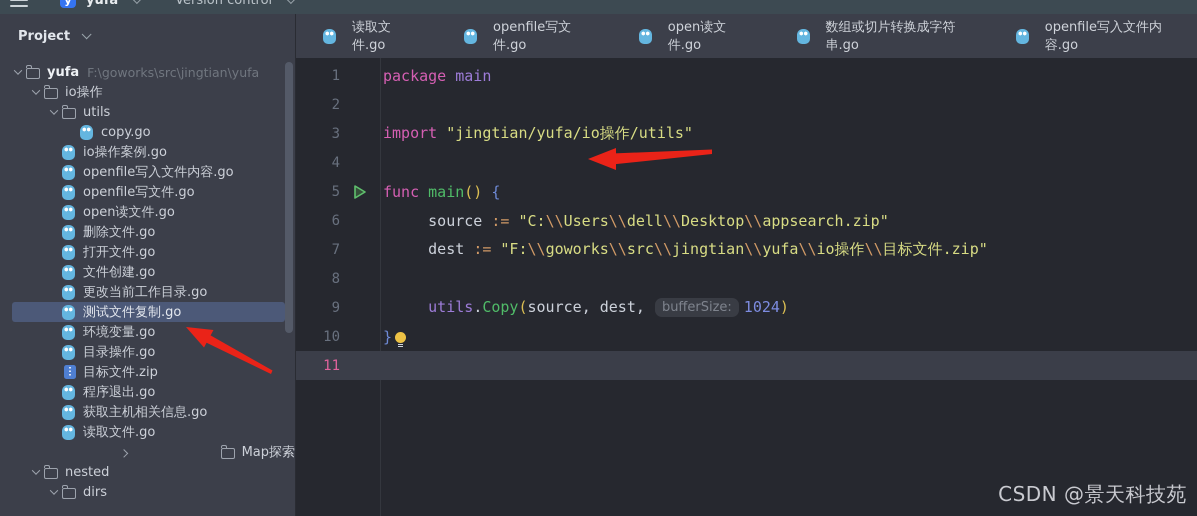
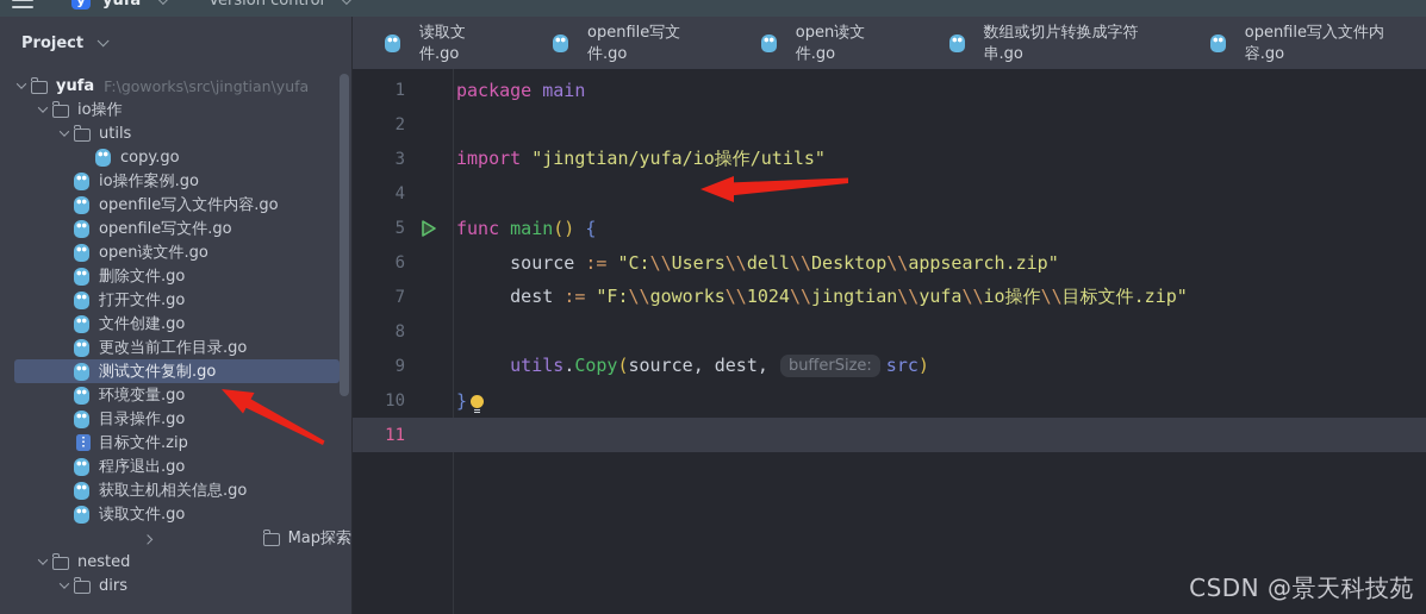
  y
  yufa
  Version control
  Project
  yufa
  F:\goworks\src\jingtian\yufa
  io操作
  utils
  copy.go
  io操作案例.go
  openfile写入文件内容.go
  openfile写文件.go
  open读文件.go
  删除文件.go
  打开文件.go
  文件创建.go
  更改当前工作目录.go
  测试文件复制.go
  环境变量.go
  目录操作.go
  目标文件.zip
  程序退出.go
  获取主机相关信息.go
  读取文件.go
  Map探索
  nested
  dirs
  读取文件.go
  openfile写文件.go
  open读文件.go
  数组或切片转换成字符串.go
  openfile写入文件内容.go
  1
  package main
  2
  3
  import "jingtian/yufa/io操作/utils"
  4
  5
  func main() {
  6
  source := "C:\\Users\\dell\\Desktop\\appsearch.zip"
  7
- dest := "F:\\goworks\\src\\jingtian\\yufa\\io操作\\目标文件.zip"
+ dest := "F:\\goworks\\1024\\jingtian\\yufa\\io操作\\目标文件.zip"
  8
  9
- utils.Copy(source, dest, bufferSize: 1024)
+ utils.Copy(source, dest, bufferSize: src)
  10
  }
  11
  CSDN @景天科技苑
